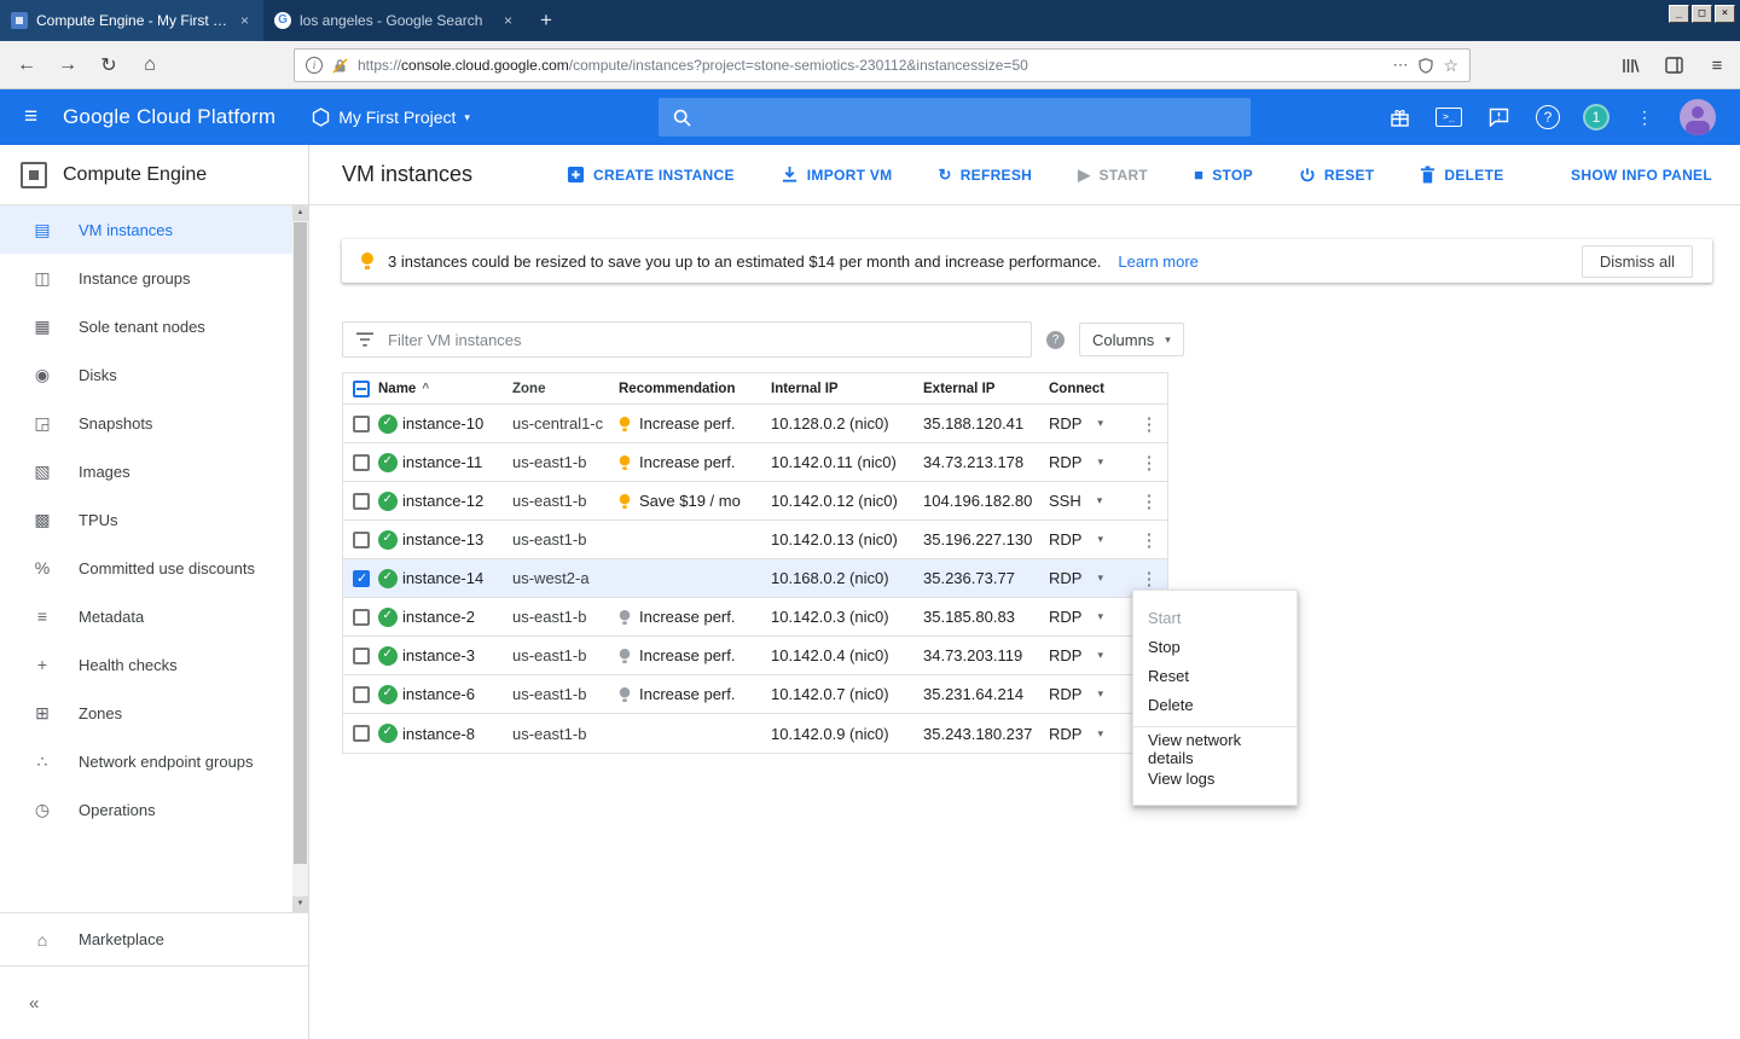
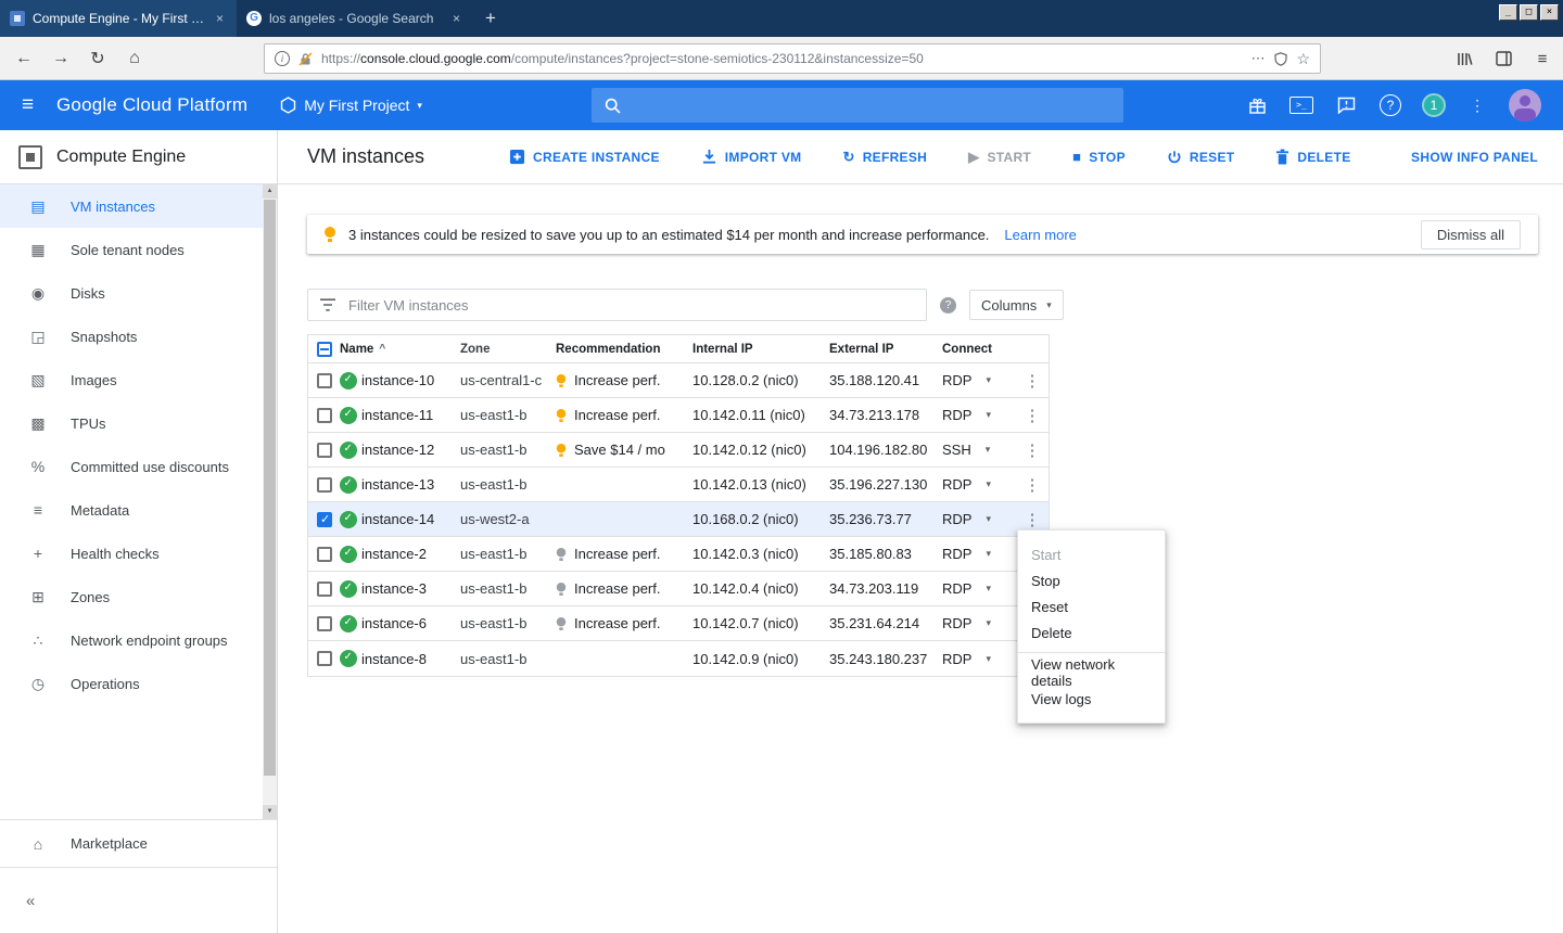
  Compute Engine - My First Pr
  ×
  G
  los angeles - Google Search
  ×
  +
  _
  □
  ×
  ←
  →
  ↻
  ⌂
  i
  https://console.cloud.google.com/compute/instances?project=stone-semiotics-230112&instancessize=50
  ⋯
  ☆
  ≡
  ≡
  Google Cloud Platform
  My First Project
  ▾
  >_
  ?
  1
  ⋮
  Compute Engine
  ▤
  VM instances
- ◫
- Instance groups
  ▦
  Sole tenant nodes
  ◉
  Disks
  ◲
  Snapshots
  ▧
  Images
  ▩
  TPUs
  %
  Committed use discounts
  ≡
  Metadata
  +
  Health checks
  ⊞
  Zones
  ∴
  Network endpoint groups
  ◷
  Operations
  ⌂
  Marketplace
  «
  VM instances
  CREATE INSTANCE
  IMPORT VM
  ↻
  REFRESH
  ▶
  START
  ■
  STOP
  RESET
  DELETE
  SHOW INFO PANEL
  3 instances could be resized to save you up to an estimated $14 per month and increase performance.
  Learn more
  Dismiss all
  Filter VM instances
  ?
  Columns
  ▾
  Name
  ^
  Zone
  Recommendation
  Internal IP
  External IP
  Connect
  instance-10
  us-central1-c
  Increase perf.
  10.128.0.2 (nic0)
  35.188.120.41
  RDP
  ▾
  ⋮
  instance-11
  us-east1-b
  Increase perf.
  10.142.0.11 (nic0)
  34.73.213.178
  RDP
  ▾
  ⋮
  instance-12
  us-east1-b
- Save $19 / mo
+ Save $14 / mo
  10.142.0.12 (nic0)
  104.196.182.80
  SSH
  ▾
  ⋮
  instance-13
  us-east1-b
  10.142.0.13 (nic0)
  35.196.227.130
  RDP
  ▾
  ⋮
  instance-14
  us-west2-a
  10.168.0.2 (nic0)
  35.236.73.77
  RDP
  ▾
  ⋮
  instance-2
  us-east1-b
  Increase perf.
  10.142.0.3 (nic0)
  35.185.80.83
  RDP
  ▾
  instance-3
  us-east1-b
  Increase perf.
  10.142.0.4 (nic0)
  34.73.203.119
  RDP
  ▾
  instance-6
  us-east1-b
  Increase perf.
  10.142.0.7 (nic0)
  35.231.64.214
  RDP
  ▾
  instance-8
  us-east1-b
  10.142.0.9 (nic0)
  35.243.180.237
  RDP
  ▾
  Start
  Stop
  Reset
  Delete
  View network details
  View logs
